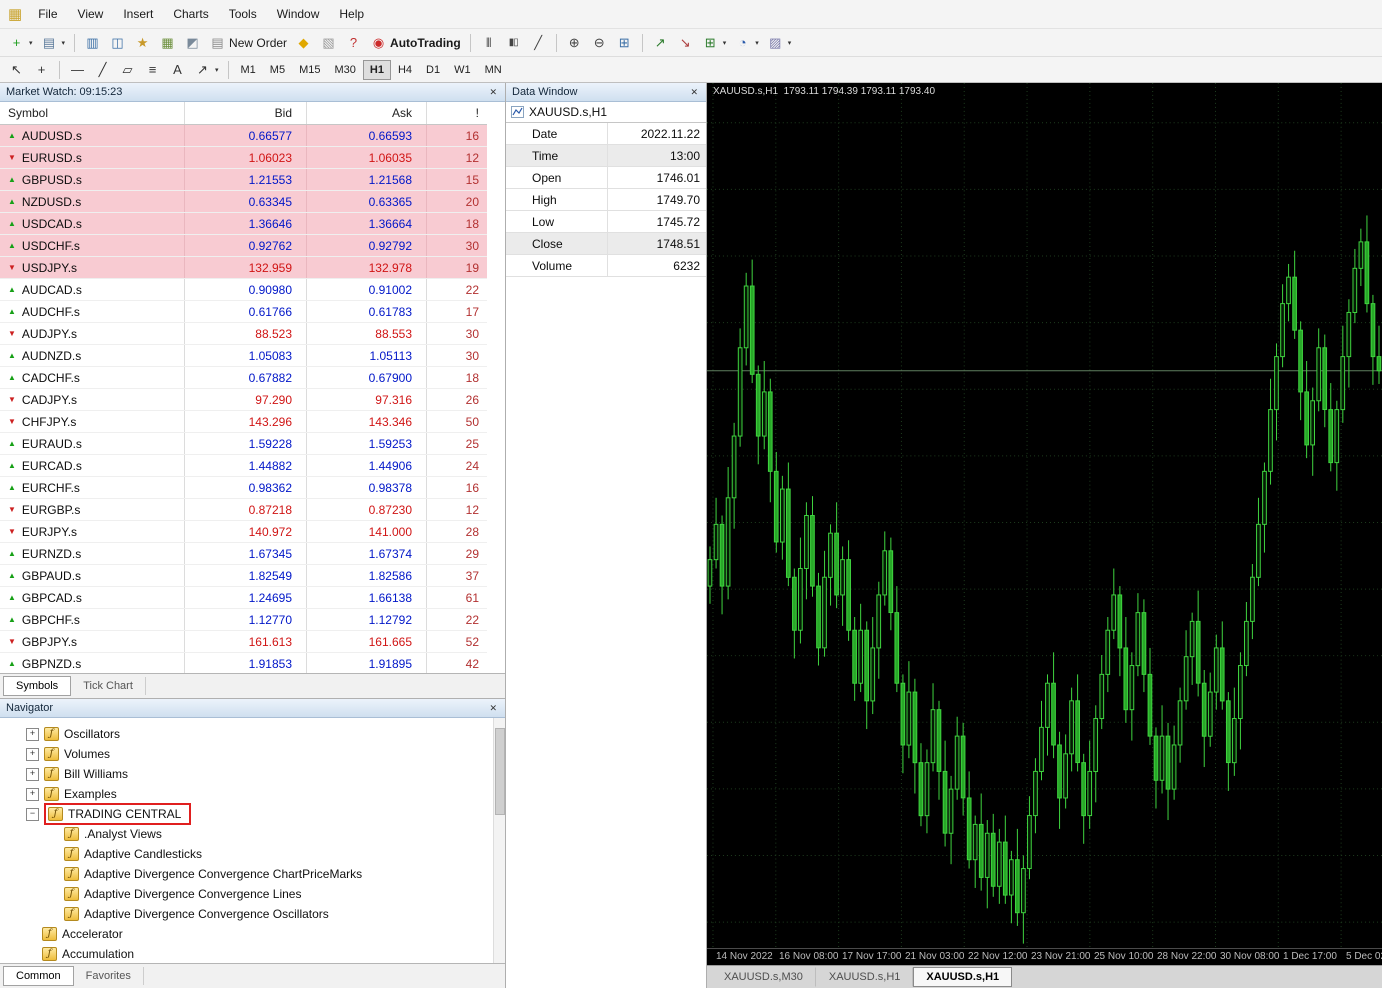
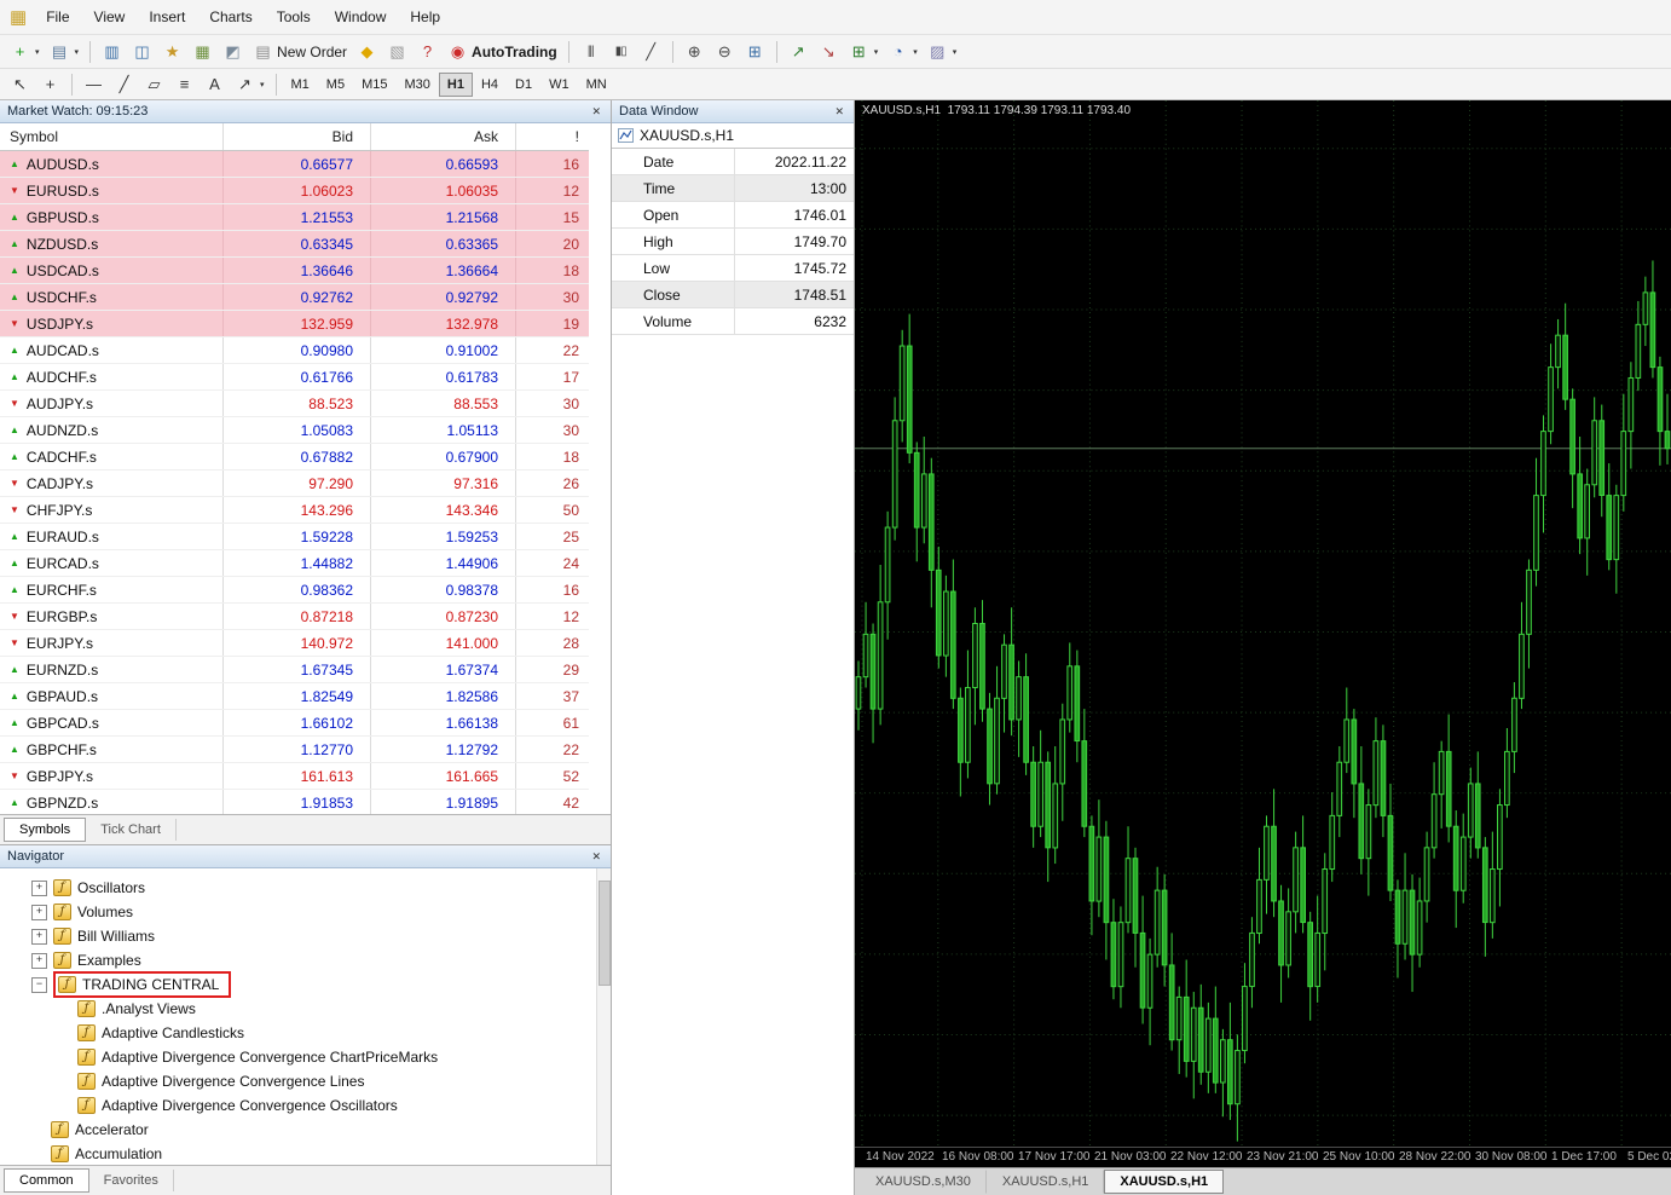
  ▦
  File
  View
  Insert
  Charts
  Tools
  Window
  Help
  +
  ▤
  ▥
  ◫
  ★
  ▦
  ◩
  ▤
  New Order
  ◆
  ▧
  ?
  ◉
  AutoTrading
  |||
  ▮▯
  ╱
  ⊕
  ⊖
  ⊞
  ↗
  ↘
  ⊞
  ◔
  ▨
  ↖
  +
  ―
  ╱
  ▱
  ≡
  A
  ↗
  M1
  M5
  M15
  M30
  H1
  H4
  D1
  W1
  MN
  Market Watch: 09:15:23
  ✕
  Symbol
  Bid
  Ask
  !
  ▲
  AUDUSD.s
  0.66577
  0.66593
  16
  ▼
  EURUSD.s
  1.06023
  1.06035
  12
  ▲
  GBPUSD.s
  1.21553
  1.21568
  15
  ▲
  NZDUSD.s
  0.63345
  0.63365
  20
  ▲
  USDCAD.s
  1.36646
  1.36664
  18
  ▲
  USDCHF.s
  0.92762
  0.92792
  30
  ▼
  USDJPY.s
  132.959
  132.978
  19
  ▲
  AUDCAD.s
  0.90980
  0.91002
  22
  ▲
  AUDCHF.s
  0.61766
  0.61783
  17
  ▼
  AUDJPY.s
  88.523
  88.553
  30
  ▲
  AUDNZD.s
  1.05083
  1.05113
  30
  ▲
  CADCHF.s
  0.67882
  0.67900
  18
  ▼
  CADJPY.s
  97.290
  97.316
  26
  ▼
  CHFJPY.s
  143.296
  143.346
  50
  ▲
  EURAUD.s
  1.59228
  1.59253
  25
  ▲
  EURCAD.s
  1.44882
  1.44906
  24
  ▲
  EURCHF.s
  0.98362
  0.98378
  16
  ▼
  EURGBP.s
  0.87218
  0.87230
  12
  ▼
  EURJPY.s
  140.972
  141.000
  28
  ▲
  EURNZD.s
  1.67345
  1.67374
  29
  ▲
  GBPAUD.s
  1.82549
  1.82586
  37
  ▲
  GBPCAD.s
- 1.24695
+ 1.66102
  1.66138
  61
  ▲
  GBPCHF.s
  1.12770
  1.12792
  22
  ▼
  GBPJPY.s
  161.613
  161.665
  52
  ▲
  GBPNZD.s
  1.91853
  1.91895
  42
  Symbols
  Tick Chart
  Navigator
  ✕
  +
  ƒ
  Oscillators
  +
  ƒ
  Volumes
  +
  ƒ
  Bill Williams
  +
  ƒ
  Examples
  −
  ƒ
  TRADING CENTRAL
  ƒ
  .Analyst Views
  ƒ
  Adaptive Candlesticks
  ƒ
  Adaptive Divergence Convergence ChartPriceMarks
  ƒ
  Adaptive Divergence Convergence Lines
  ƒ
  Adaptive Divergence Convergence Oscillators
  ƒ
  Accelerator
  ƒ
  Accumulation
  Common
  Favorites
  Data Window
  ✕
  XAUUSD.s,H1
  Date
  2022.11.22
  Time
  13:00
  Open
  1746.01
  High
  1749.70
  Low
  1745.72
  Close
  1748.51
  Volume
  6232
  XAUUSD.s,H1 1793.11 1794.39 1793.11 1793.40
  14 Nov 2022
  16 Nov 08:00
  17 Nov 17:00
  21 Nov 03:00
  22 Nov 12:00
  23 Nov 21:00
  25 Nov 10:00
  28 Nov 22:00
  30 Nov 08:00
  1 Dec 17:00
  XAUUSD.s,M30
  XAUUSD.s,H1
  XAUUSD.s,H1
